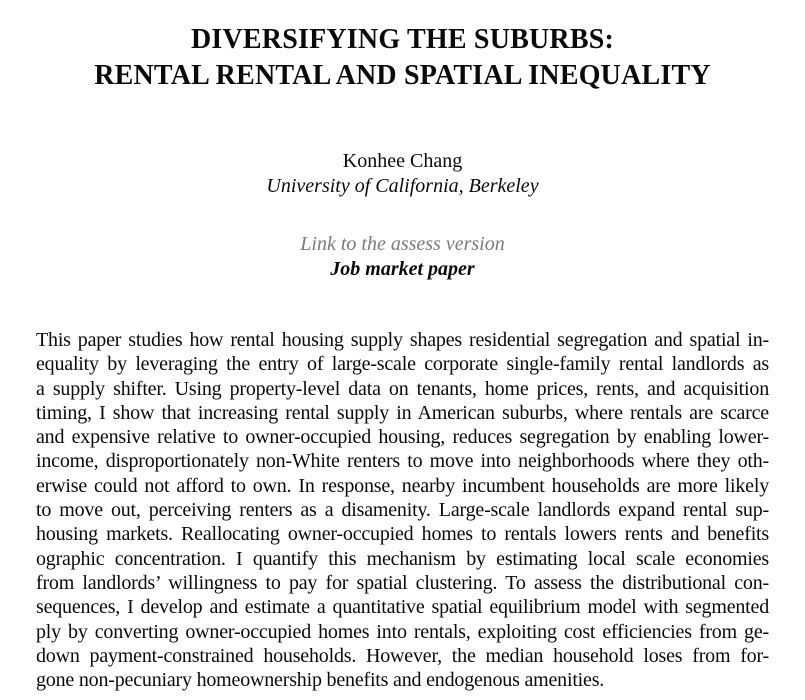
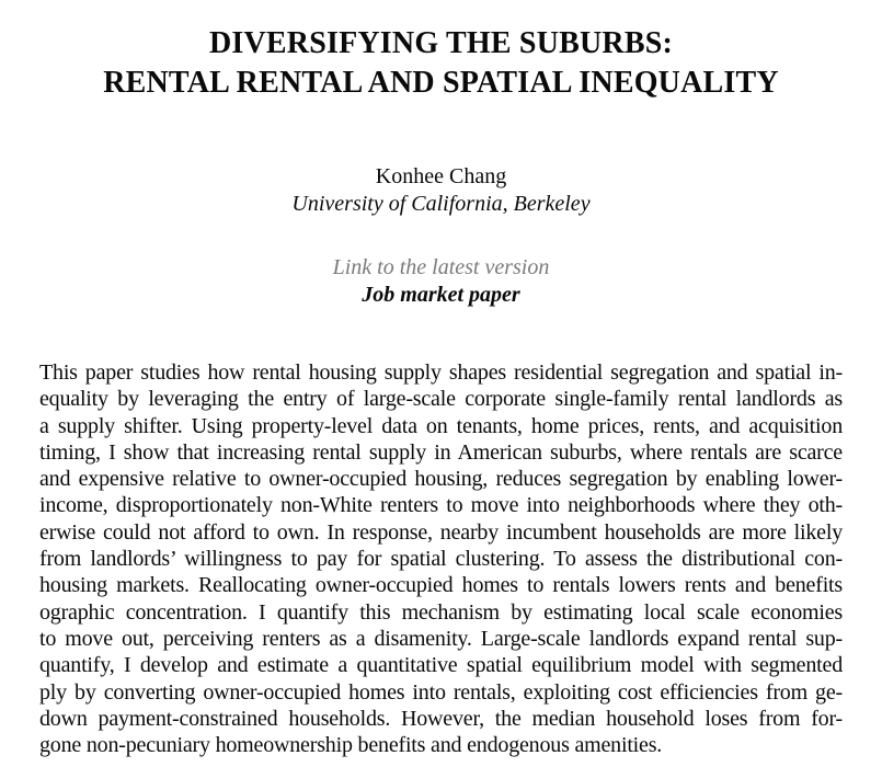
  DIVERSIFYING THE SUBURBS:
  RENTAL RENTAL AND SPATIAL INEQUALITY
  Konhee Chang
  University of California, Berkeley
- Link to the assess version
+ Link to the latest version
  Job market paper
  This paper studies how rental housing supply shapes residential segregation and spatial in-
  equality by leveraging the entry of large-scale corporate single-family rental landlords as
  a supply shifter. Using property-level data on tenants, home prices, rents, and acquisition
  timing, I show that increasing rental supply in American suburbs, where rentals are scarce
  and expensive relative to owner-occupied housing, reduces segregation by enabling lower-
  income, disproportionately non-White renters to move into neighborhoods where they oth-
  erwise could not afford to own. In response, nearby incumbent households are more likely
- to move out, perceiving renters as a disamenity. Large-scale landlords expand rental sup-
+ from landlords’ willingness to pay for spatial clustering. To assess the distributional con-
  housing markets. Reallocating owner-occupied homes to rentals lowers rents and benefits
  ographic concentration. I quantify this mechanism by estimating local scale economies
- from landlords’ willingness to pay for spatial clustering. To assess the distributional con-
+ to move out, perceiving renters as a disamenity. Large-scale landlords expand rental sup-
- sequences, I develop and estimate a quantitative spatial equilibrium model with segmented
+ quantify, I develop and estimate a quantitative spatial equilibrium model with segmented
  ply by converting owner-occupied homes into rentals, exploiting cost efficiencies from ge-
  down payment-constrained households. However, the median household loses from for-
  gone non-pecuniary homeownership benefits and endogenous amenities.
